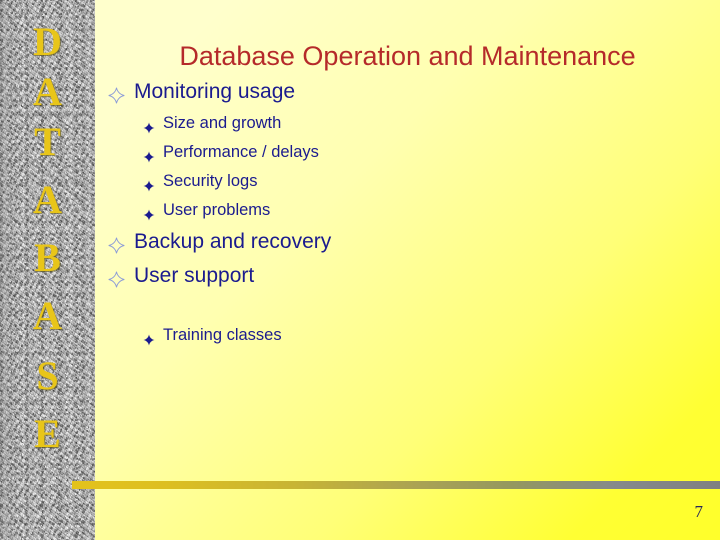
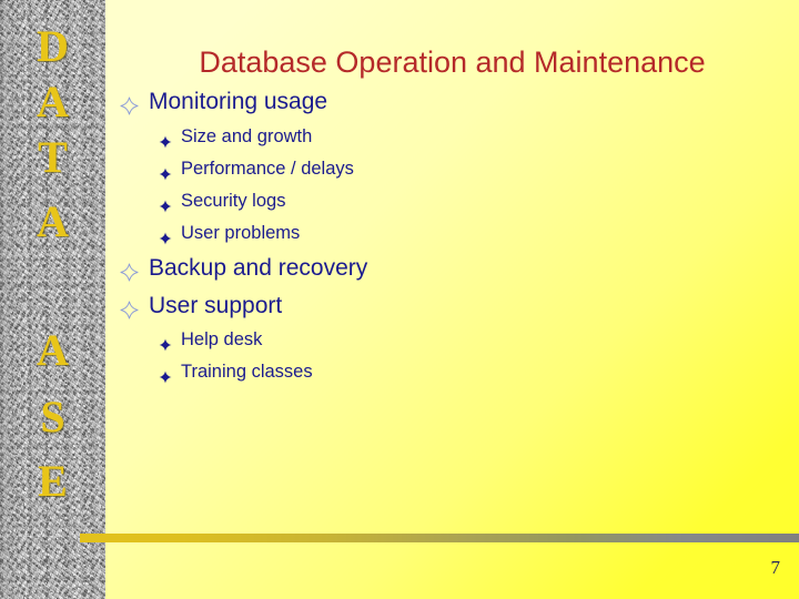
  D
  A
  T
  A
- B
  A
  S
  E
  Database Operation and Maintenance
  Monitoring usage
  Size and growth
  Performance / delays
  Security logs
  User problems
  Backup and recovery
  User support
+ Help desk
  Training classes
  7
